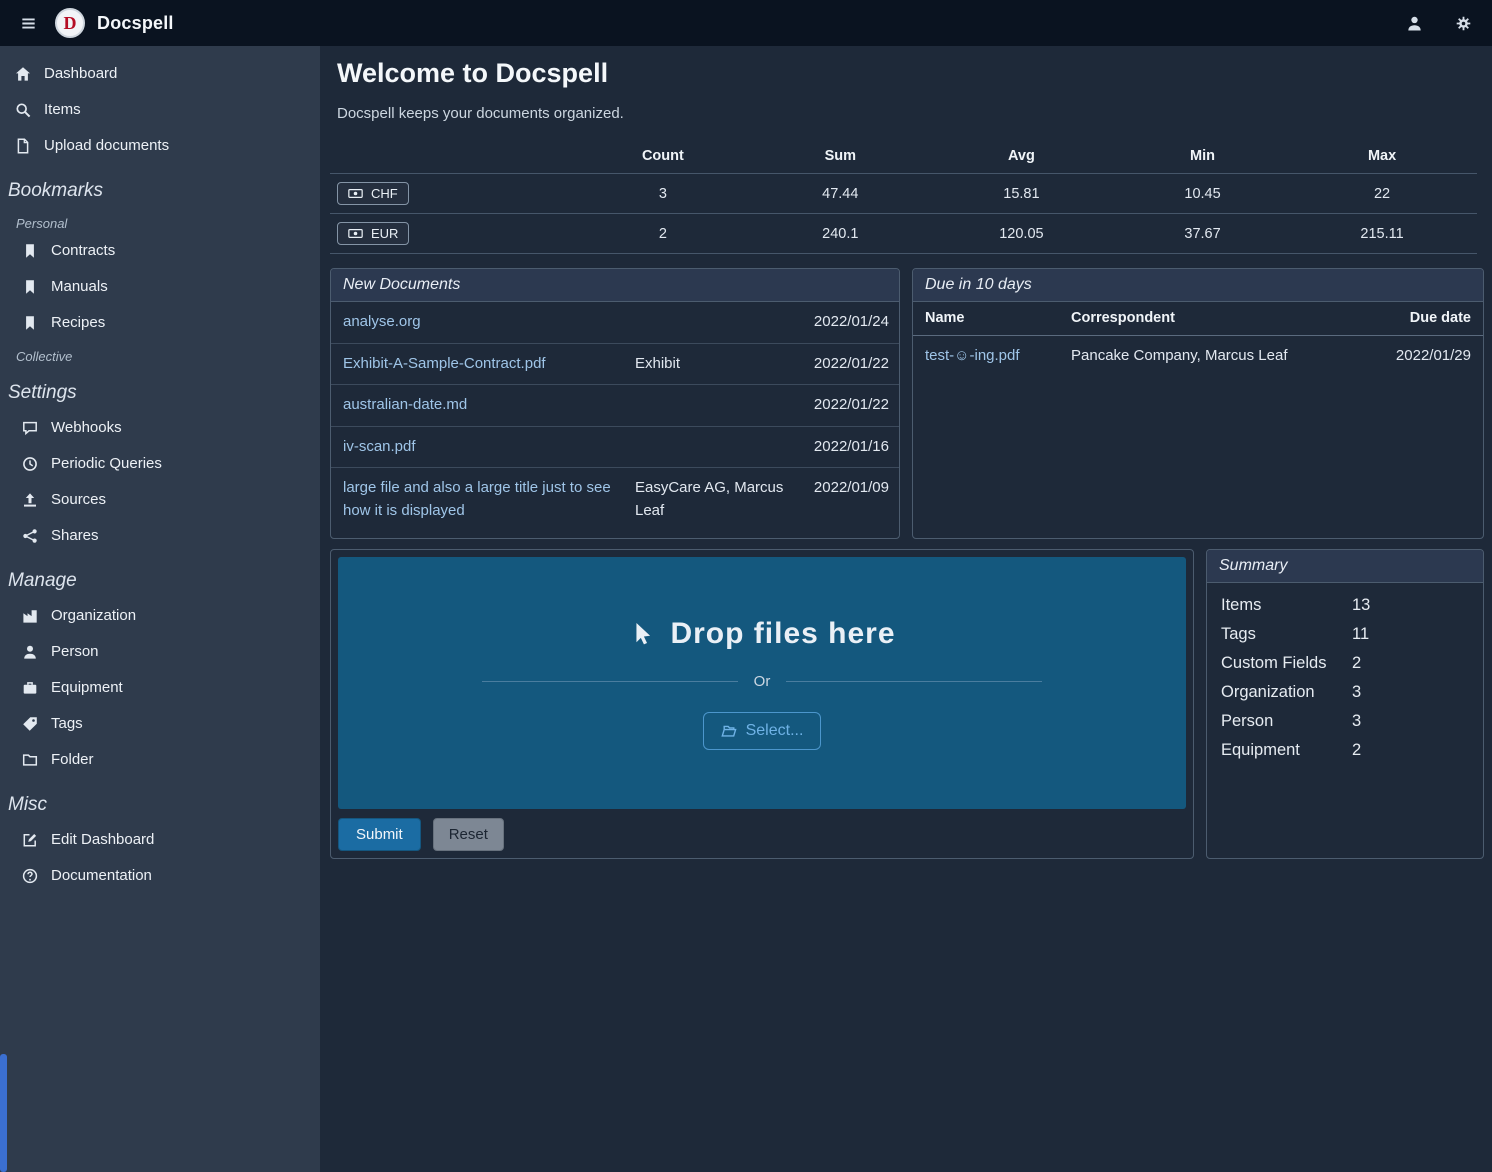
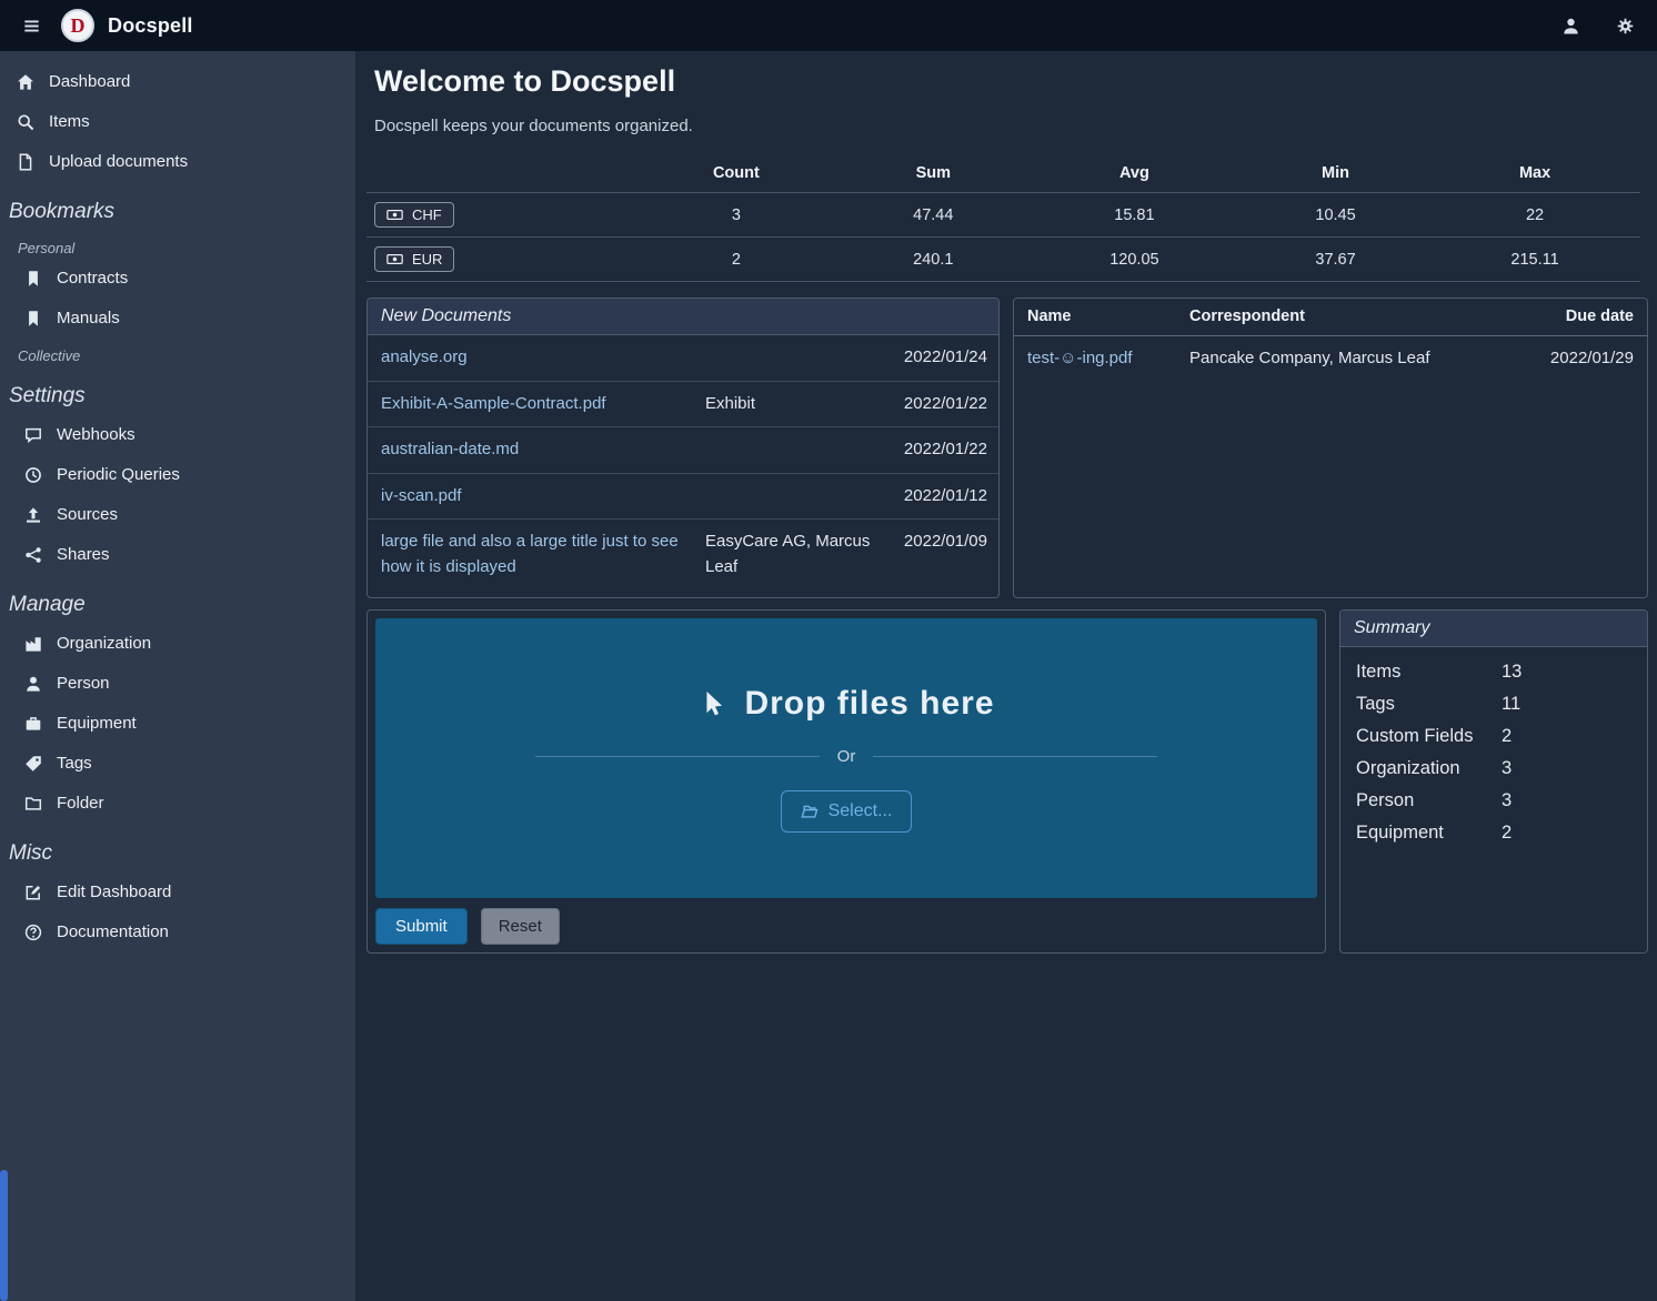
  D
  Docspell
  Dashboard
  Items
  Upload documents
  Bookmarks
  Personal
  Contracts
  Manuals
- Recipes
  Collective
  Settings
  Webhooks
  Periodic Queries
  Sources
  Shares
  Manage
  Organization
  Person
  Equipment
  Tags
  Folder
  Misc
  Edit Dashboard
  Documentation
  Welcome to Docspell
  Docspell keeps your documents organized.
  	Count	Sum	Avg	Min	Max
  CHF	3	47.44	15.81	10.45	22
  EUR	2	240.1	120.05	37.67	215.11
  New Documents
  analyse.org
  2022/01/24
  Exhibit-A-Sample-Contract.pdf
  Exhibit
  2022/01/22
  australian-date.md
  2022/01/22
  iv-scan.pdf
- 2022/01/16
+ 2022/01/12
  large file and also a large title just to see how it is displayed
  EasyCare AG, Marcus Leaf
  2022/01/09
- Due in 10 days
  Name
  Correspondent
  Due date
  test-☺-ing.pdf
  Pancake Company, Marcus Leaf
  2022/01/29
  Drop files here
  Or
  Select...
  Submit
  Reset
  Summary
  Items
  13
  Tags
  11
  Custom Fields
  2
  Organization
  3
  Person
  3
  Equipment
  2
